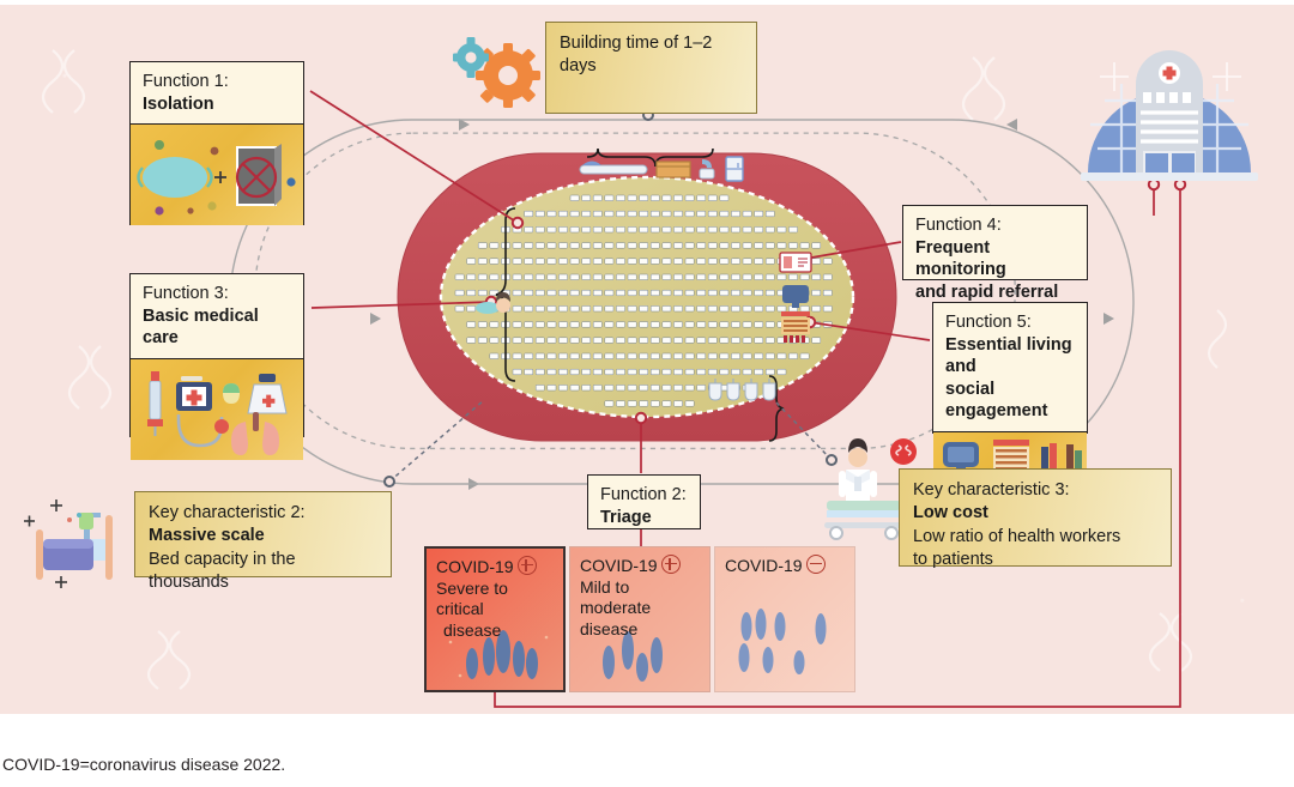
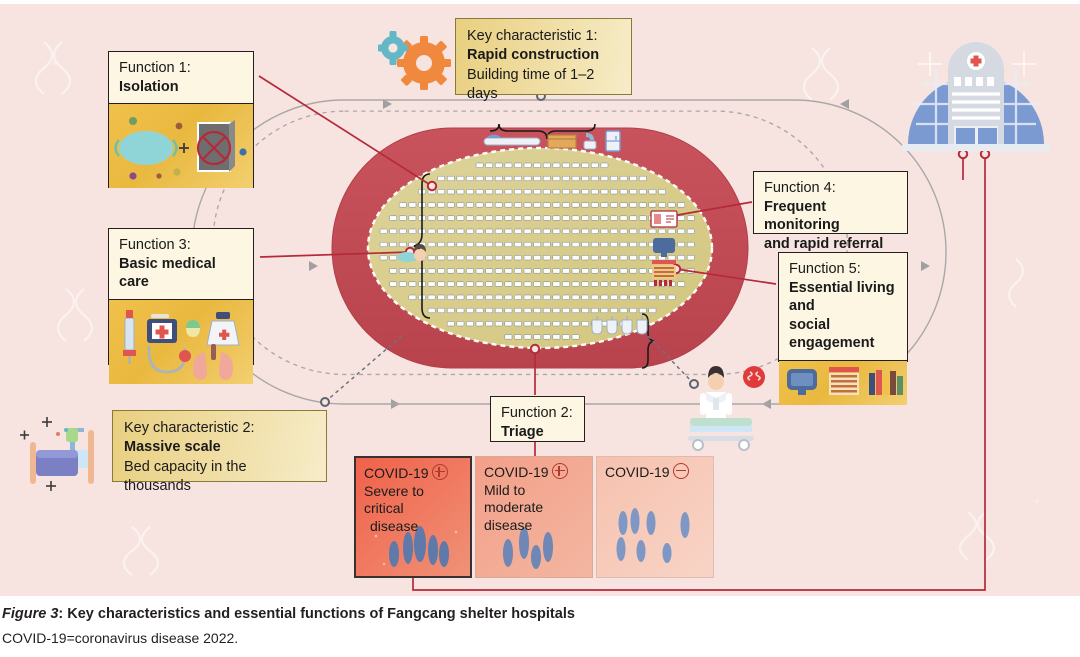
  Function 1:
  Isolation
  Function 3:
  Basic medical care
  Function 2:
  Triage
  Function 4:
  Frequent monitoring
  and rapid referral
  Function 5:
  Essential living and
  social engagement
+ Key characteristic 1:
+ Rapid construction
  Building time of 1–2 days
  Key characteristic 2:
  Massive scale
  Bed capacity in the thousands
- Key characteristic 3:
- Low cost
- Low ratio of health workers
- to patients
  COVID-19
  Severe to critical
  disease
  COVID-19
  Mild to moderate
  disease
  COVID-19
+ Figure 3: Key characteristics and essential functions of Fangcang shelter hospitals
  COVID-19=coronavirus disease 2022.
